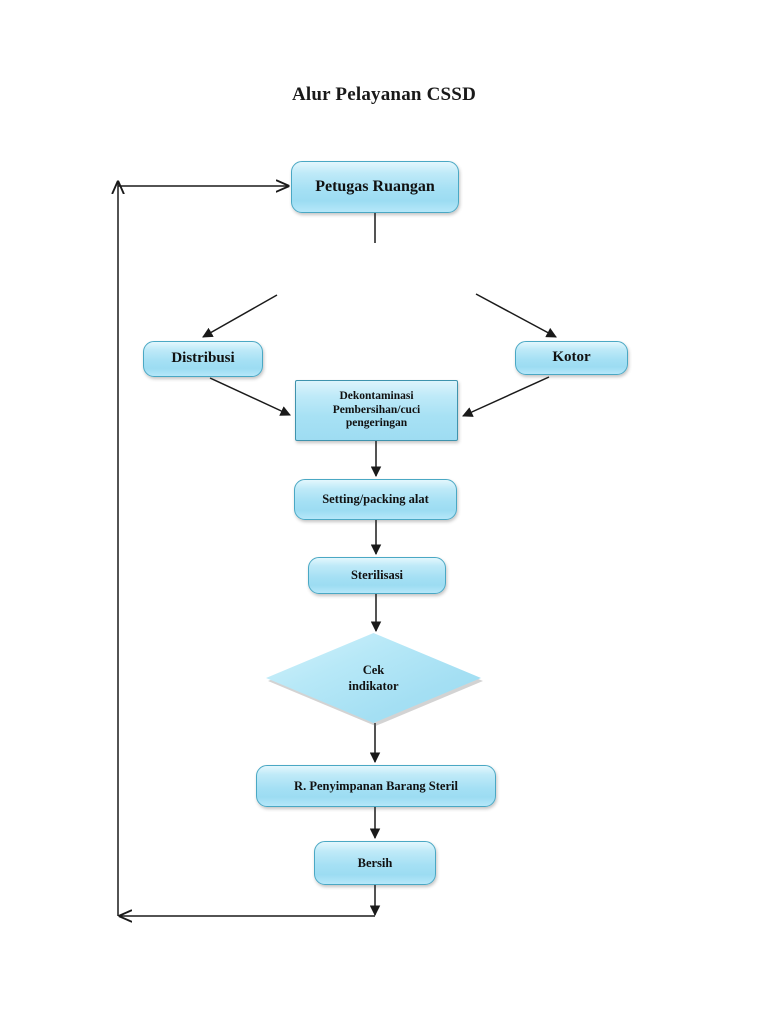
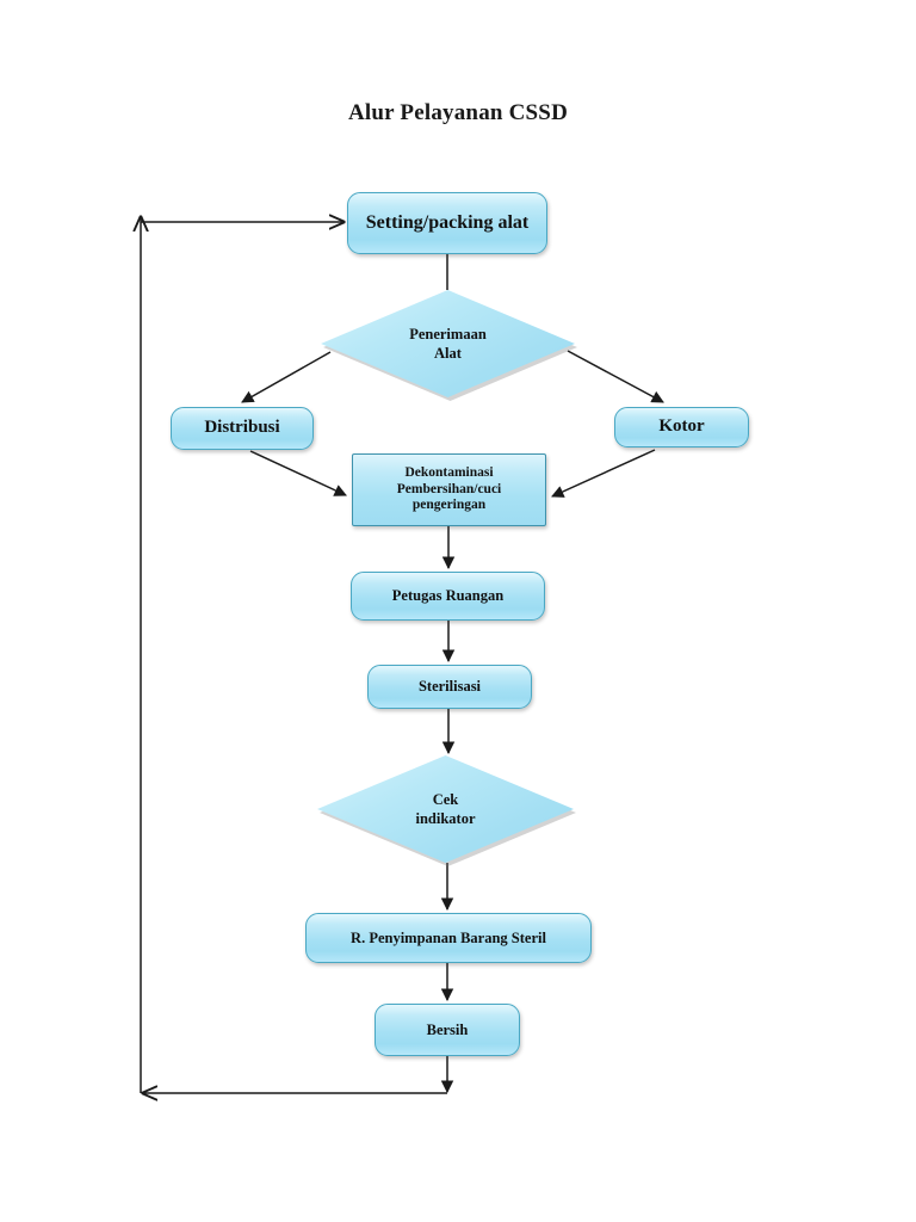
  Alur Pelayanan CSSD
- Petugas Ruangan
+ Setting/packing alat
+ Penerimaan
+ Alat
  Distribusi
  Kotor
  Dekontaminasi
  Pembersihan/cuci
  pengeringan
- Setting/packing alat
+ Petugas Ruangan
  Sterilisasi
  Cek
  indikator
  R. Penyimpanan Barang Steril
  Bersih
